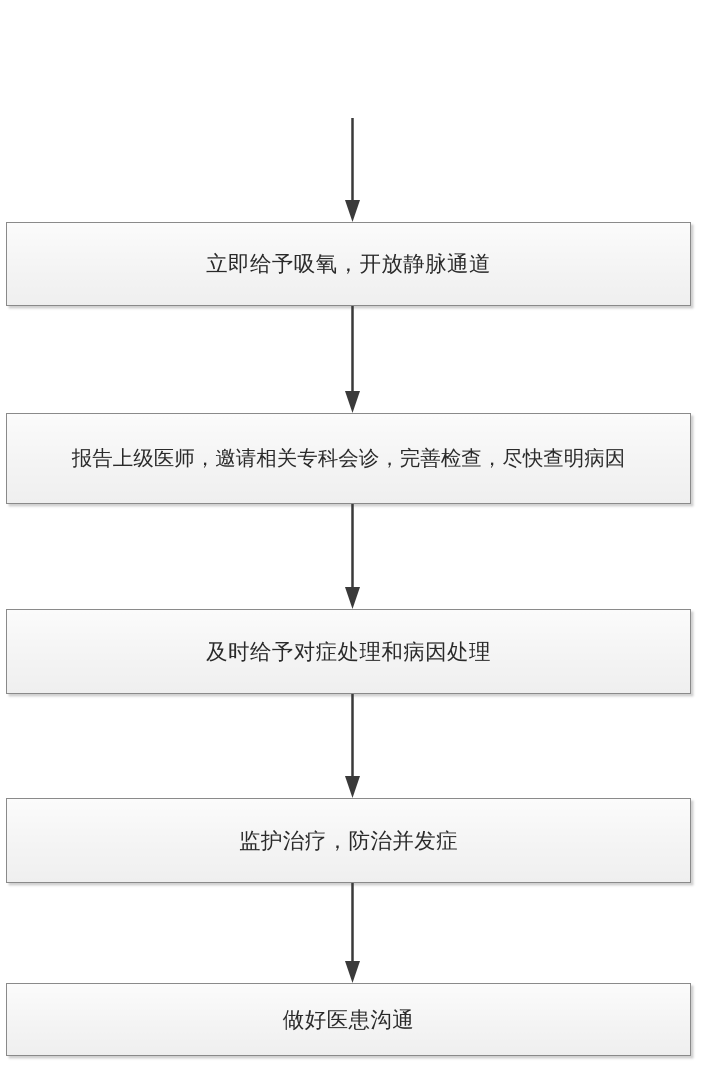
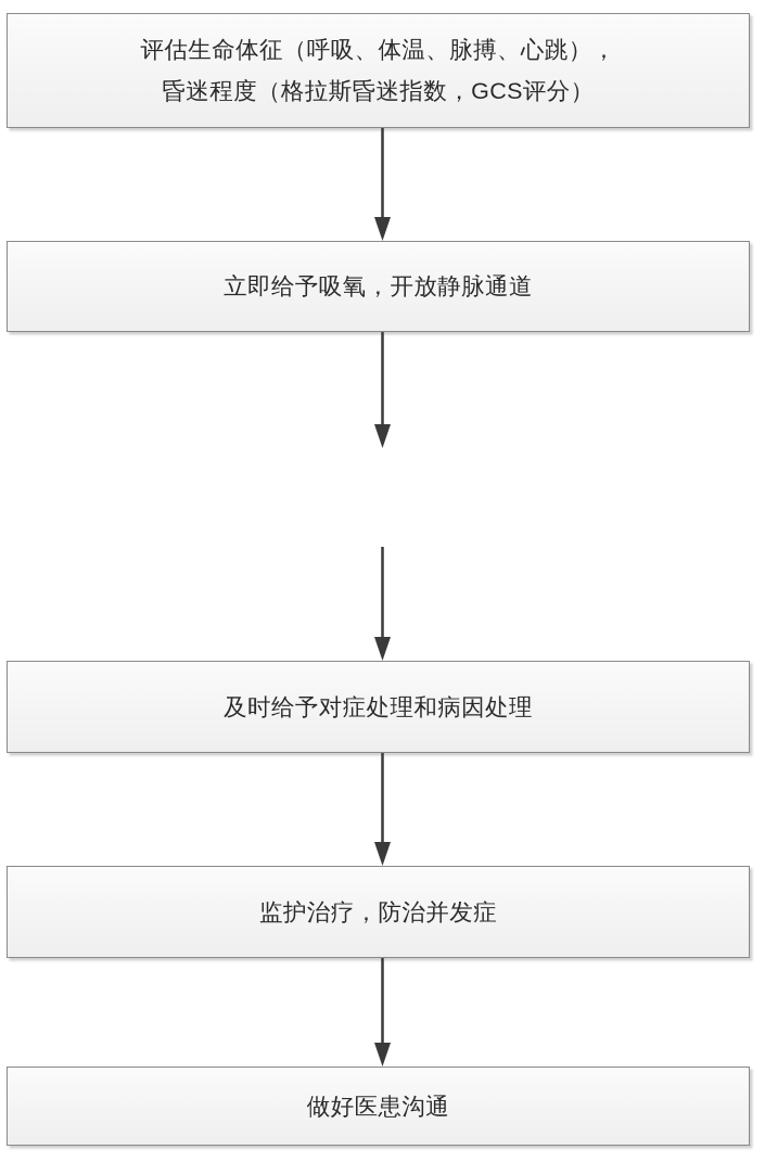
+ 评估生命体征（呼吸、体温、脉搏、心跳），
+ 昏迷程度（格拉斯昏迷指数，GCS评分）
  立即给予吸氧，开放静脉通道
- 报告上级医师，邀请相关专科会诊，完善检查，尽快查明病因
  及时给予对症处理和病因处理
  监护治疗，防治并发症
  做好医患沟通
